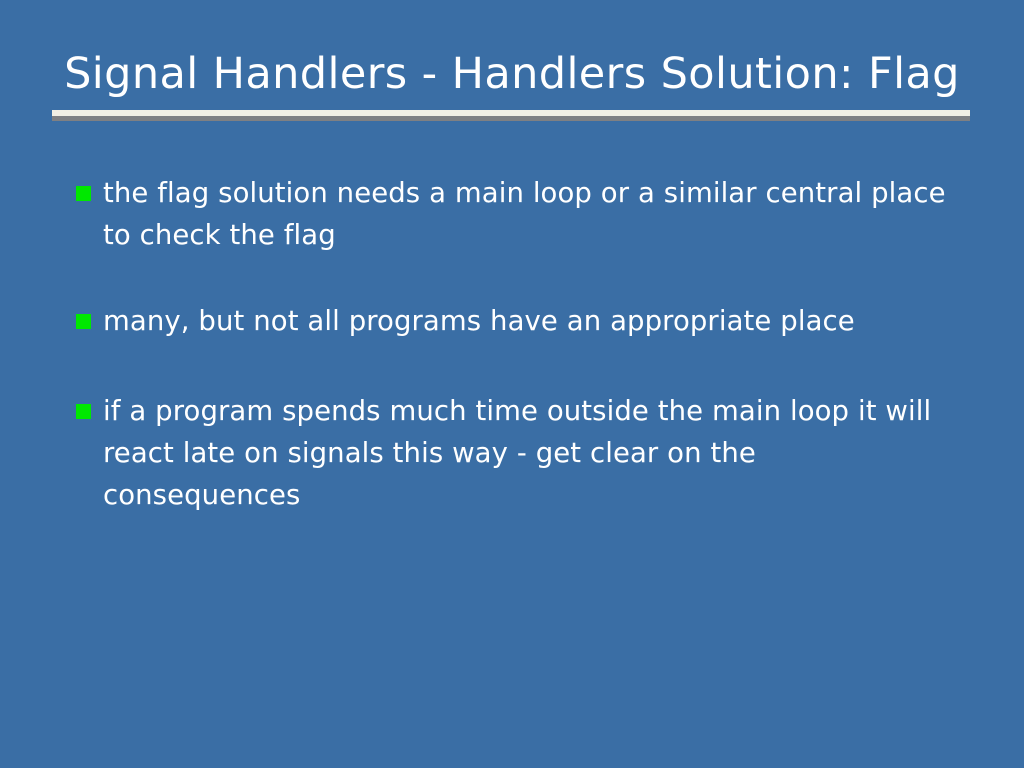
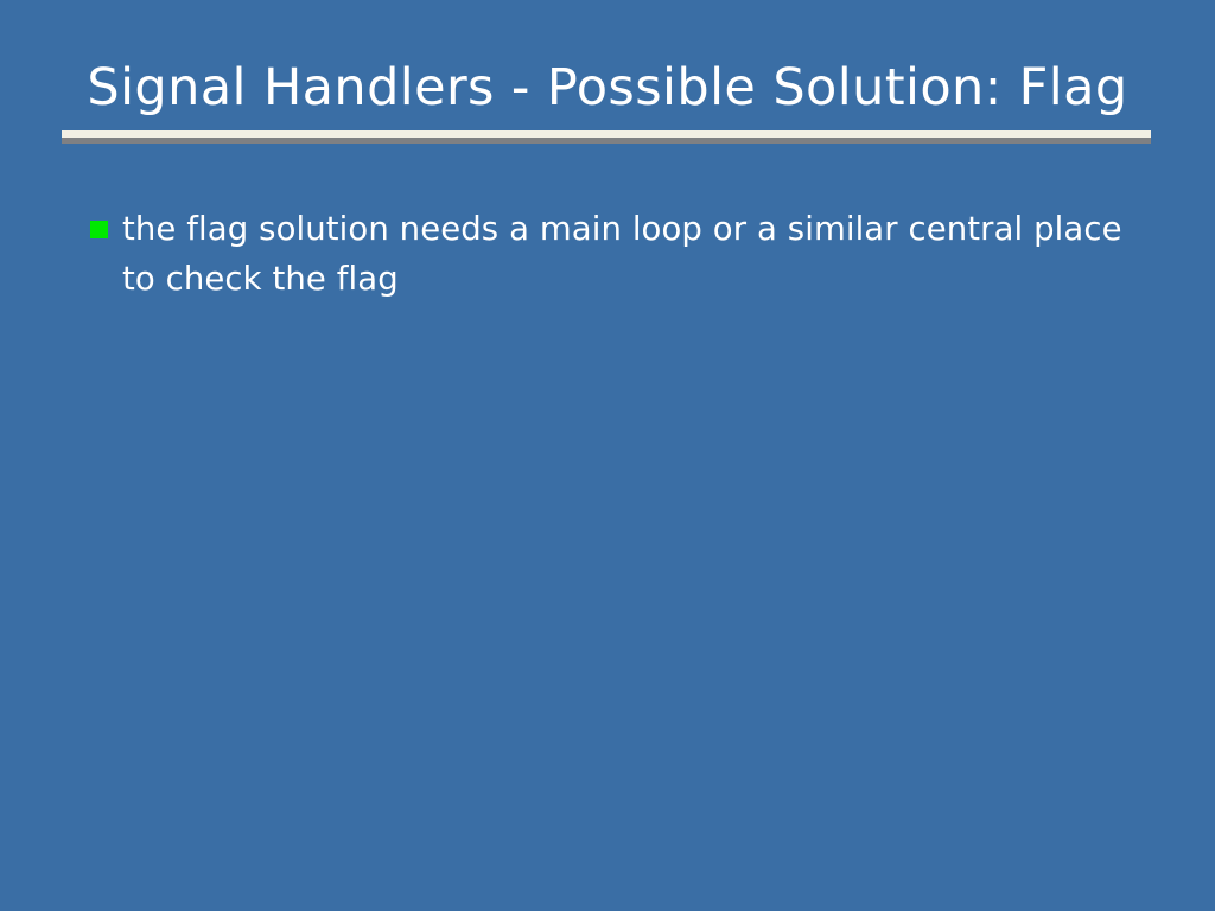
- Signal Handlers - Handlers Solution: Flag
+ Signal Handlers - Possible Solution: Flag
  the flag solution needs a main loop or a similar central place to check the flag
- many, but not all programs have an appropriate place
- if a program spends much time outside the main loop it will react late on signals this way - get clear on the consequences
